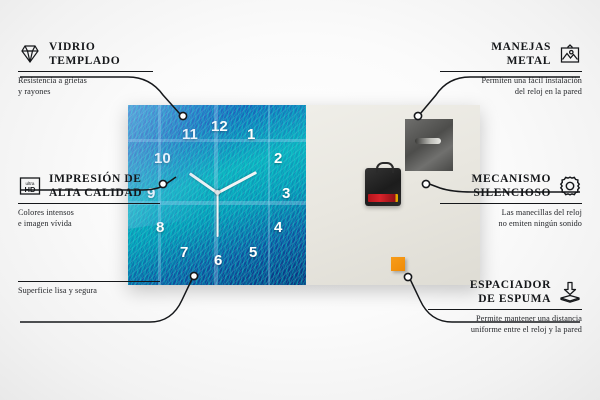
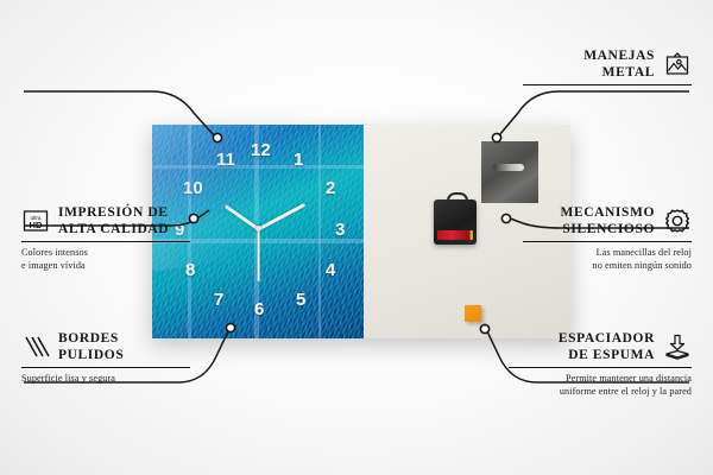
  1
  2
  3
  4
  5
  6
  7
  8
- VIDRIO
- TEMPLADO
- Resistencia a grietas
- y rayones
  HD
  IMPRESIÓN DE
  ALTA CALIDAD
  Colores intensos
  e imagen vívida
+ BORDES
+ PULIDOS
  Superficie lisa y segura
  MANEJAS
  METAL
- Permiten una fácil instalación
- del reloj en la pared
  MECANISMO
  SILENCIOSO
  Las manecillas del reloj
  no emiten ningún sonido
  ESPACIADOR
  DE ESPUMA
  Permite mantener una distancia
  uniforme entre el reloj y la pared
